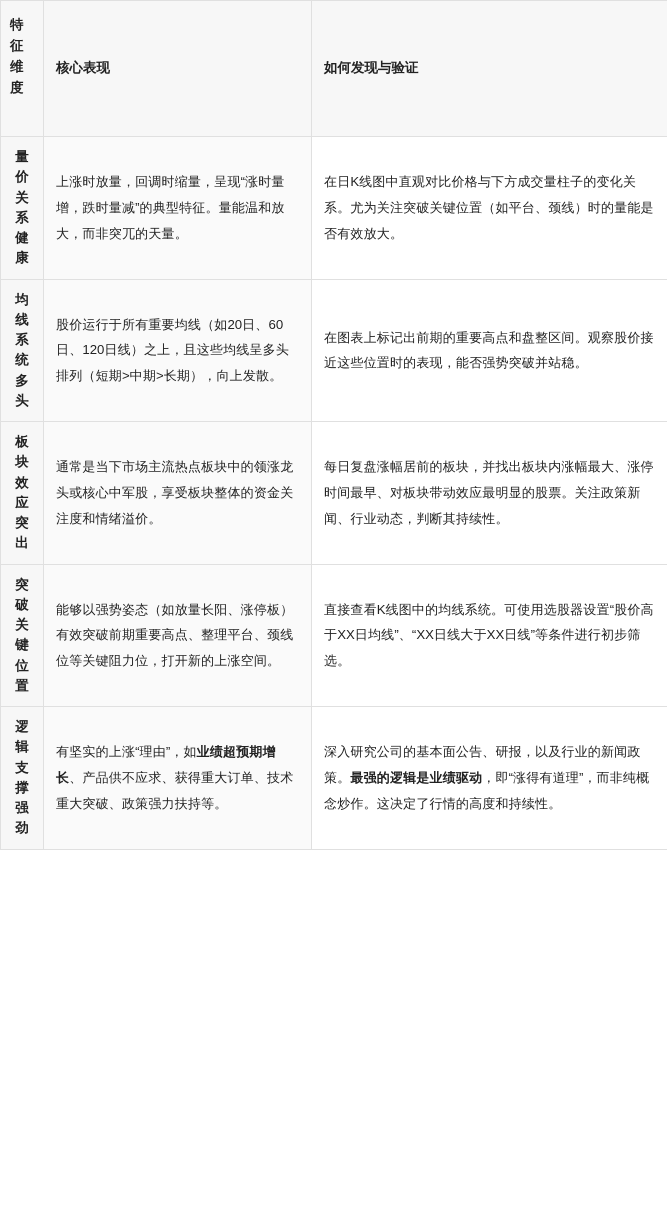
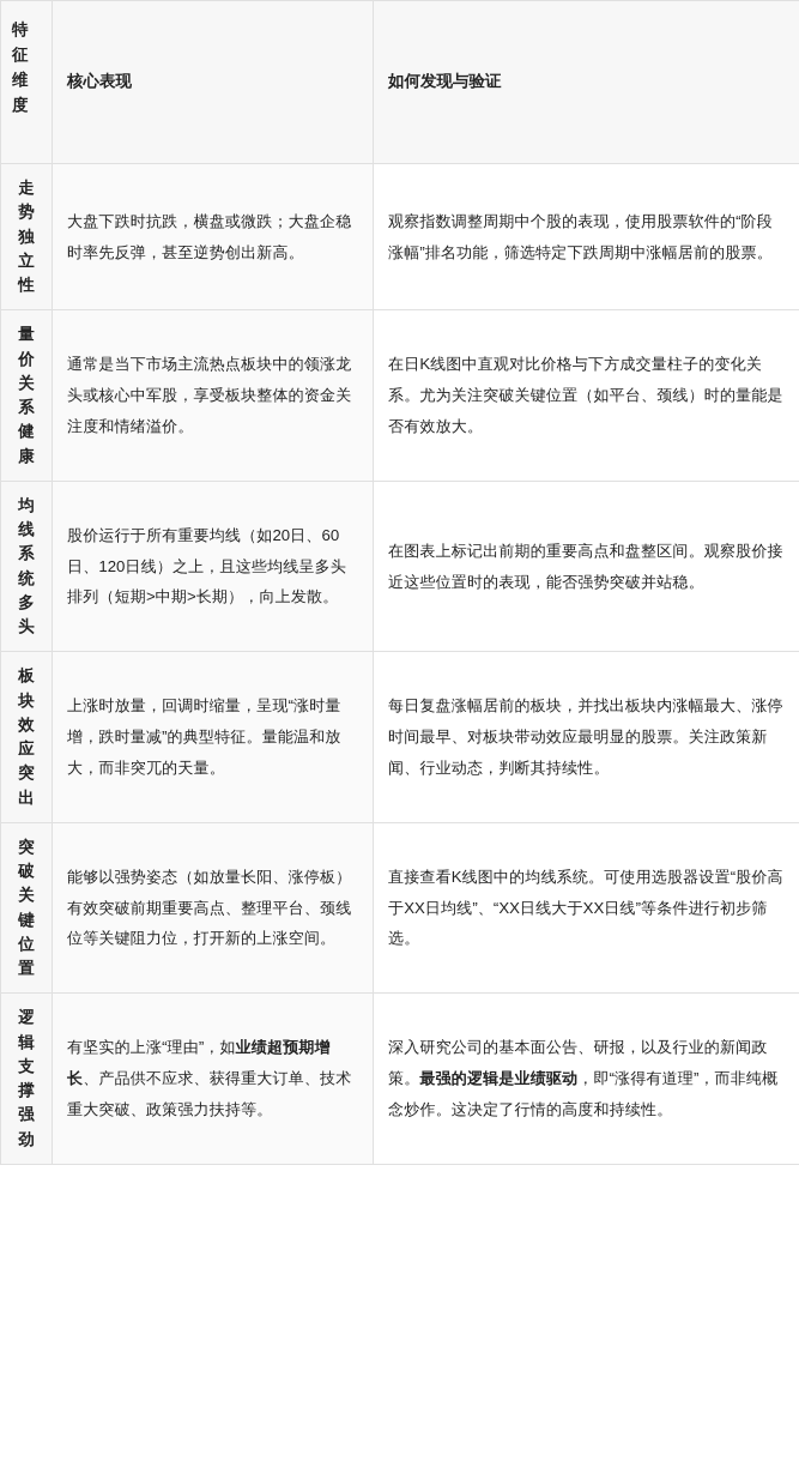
  特征维度	核心表现	如何发现与验证
+ 走势独立性	大盘下跌时抗跌，横盘或微跌；大盘企稳时率先反弹，甚至逆势创出新高。	观察指数调整周期中个股的表现，使用股票软件的“阶段涨幅”排名功能，筛选特定下跌周期中涨幅居前的股票。
- 量价关系健康	上涨时放量，回调时缩量，呈现“涨时量增，跌时量减”的典型特征。量能温和放大，而非突兀的天量。	在日K线图中直观对比价格与下方成交量柱子的变化关系。尤为关注突破关键位置（如平台、颈线）时的量能是否有效放大。
+ 量价关系健康	通常是当下市场主流热点板块中的领涨龙头或核心中军股，享受板块整体的资金关注度和情绪溢价。	在日K线图中直观对比价格与下方成交量柱子的变化关系。尤为关注突破关键位置（如平台、颈线）时的量能是否有效放大。
  均线系统多头	股价运行于所有重要均线（如20日、60日、120日线）之上，且这些均线呈多头排列（短期>中期>长期），向上发散。	在图表上标记出前期的重要高点和盘整区间。观察股价接近这些位置时的表现，能否强势突破并站稳。
- 板块效应突出	通常是当下市场主流热点板块中的领涨龙头或核心中军股，享受板块整体的资金关注度和情绪溢价。	每日复盘涨幅居前的板块，并找出板块内涨幅最大、涨停时间最早、对板块带动效应最明显的股票。关注政策新闻、行业动态，判断其持续性。
+ 板块效应突出	上涨时放量，回调时缩量，呈现“涨时量增，跌时量减”的典型特征。量能温和放大，而非突兀的天量。	每日复盘涨幅居前的板块，并找出板块内涨幅最大、涨停时间最早、对板块带动效应最明显的股票。关注政策新闻、行业动态，判断其持续性。
  突破关键位置	能够以强势姿态（如放量长阳、涨停板）有效突破前期重要高点、整理平台、颈线位等关键阻力位，打开新的上涨空间。	直接查看K线图中的均线系统。可使用选股器设置“股价高于XX日均线”、“XX日线大于XX日线”等条件进行初步筛选。
  逻辑支撑强劲	有坚实的上涨“理由”，如业绩超预期增长、产品供不应求、获得重大订单、技术重大突破、政策强力扶持等。	深入研究公司的基本面公告、研报，以及行业的新闻政策。最强的逻辑是业绩驱动，即“涨得有道理”，而非纯概念炒作。这决定了行情的高度和持续性。
